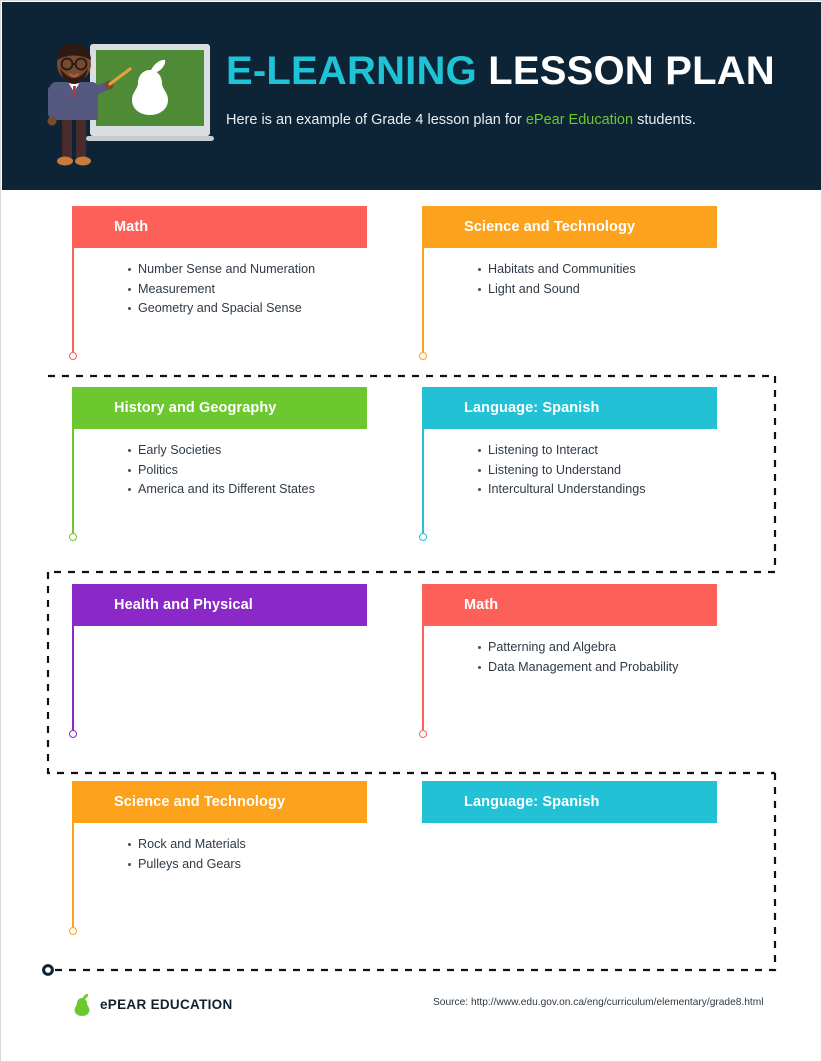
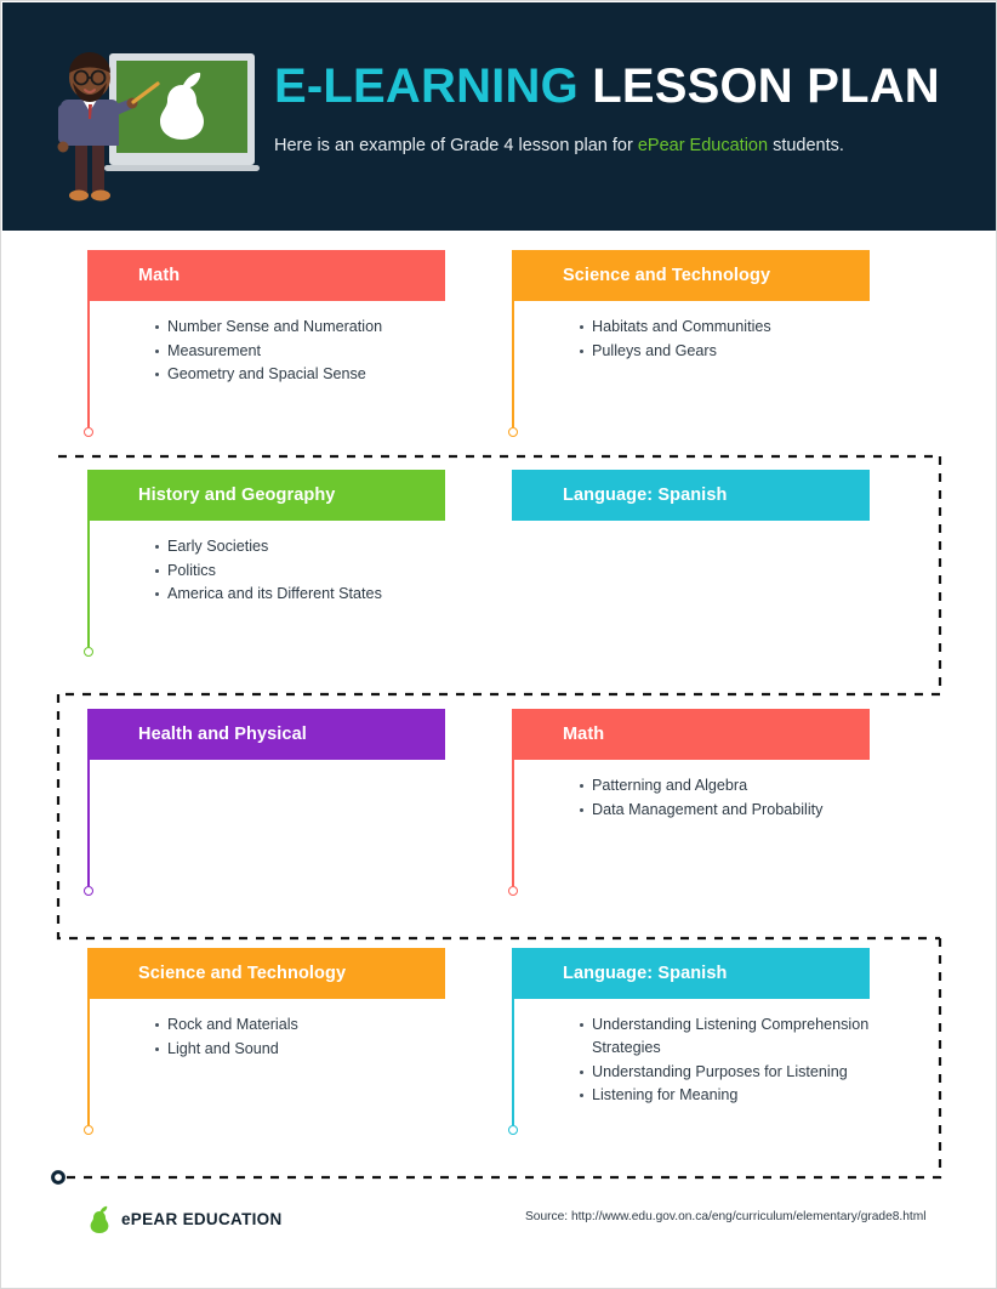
  E-LEARNING LESSON PLAN
  Here is an example of Grade 4 lesson plan for ePear Education students.
  Math
  Number Sense and Numeration
  Measurement
  Geometry and Spacial Sense
  Science and Technology
  Habitats and Communities
- Light and Sound
+ Pulleys and Gears
  History and Geography
  Early Societies
  Politics
  America and its Different States
  Language: Spanish
- Listening to Interact
- Listening to Understand
- Intercultural Understandings
  Health and Physical
  Math
  Patterning and Algebra
  Data Management and Probability
  Science and Technology
  Rock and Materials
- Pulleys and Gears
+ Light and Sound
  Language: Spanish
+ Understanding Listening Comprehension Strategies
+ Understanding Purposes for Listening
+ Listening for Meaning
  ePEAR EDUCATION
  Source: http://www.edu.gov.on.ca/eng/curriculum/elementary/grade8.html
